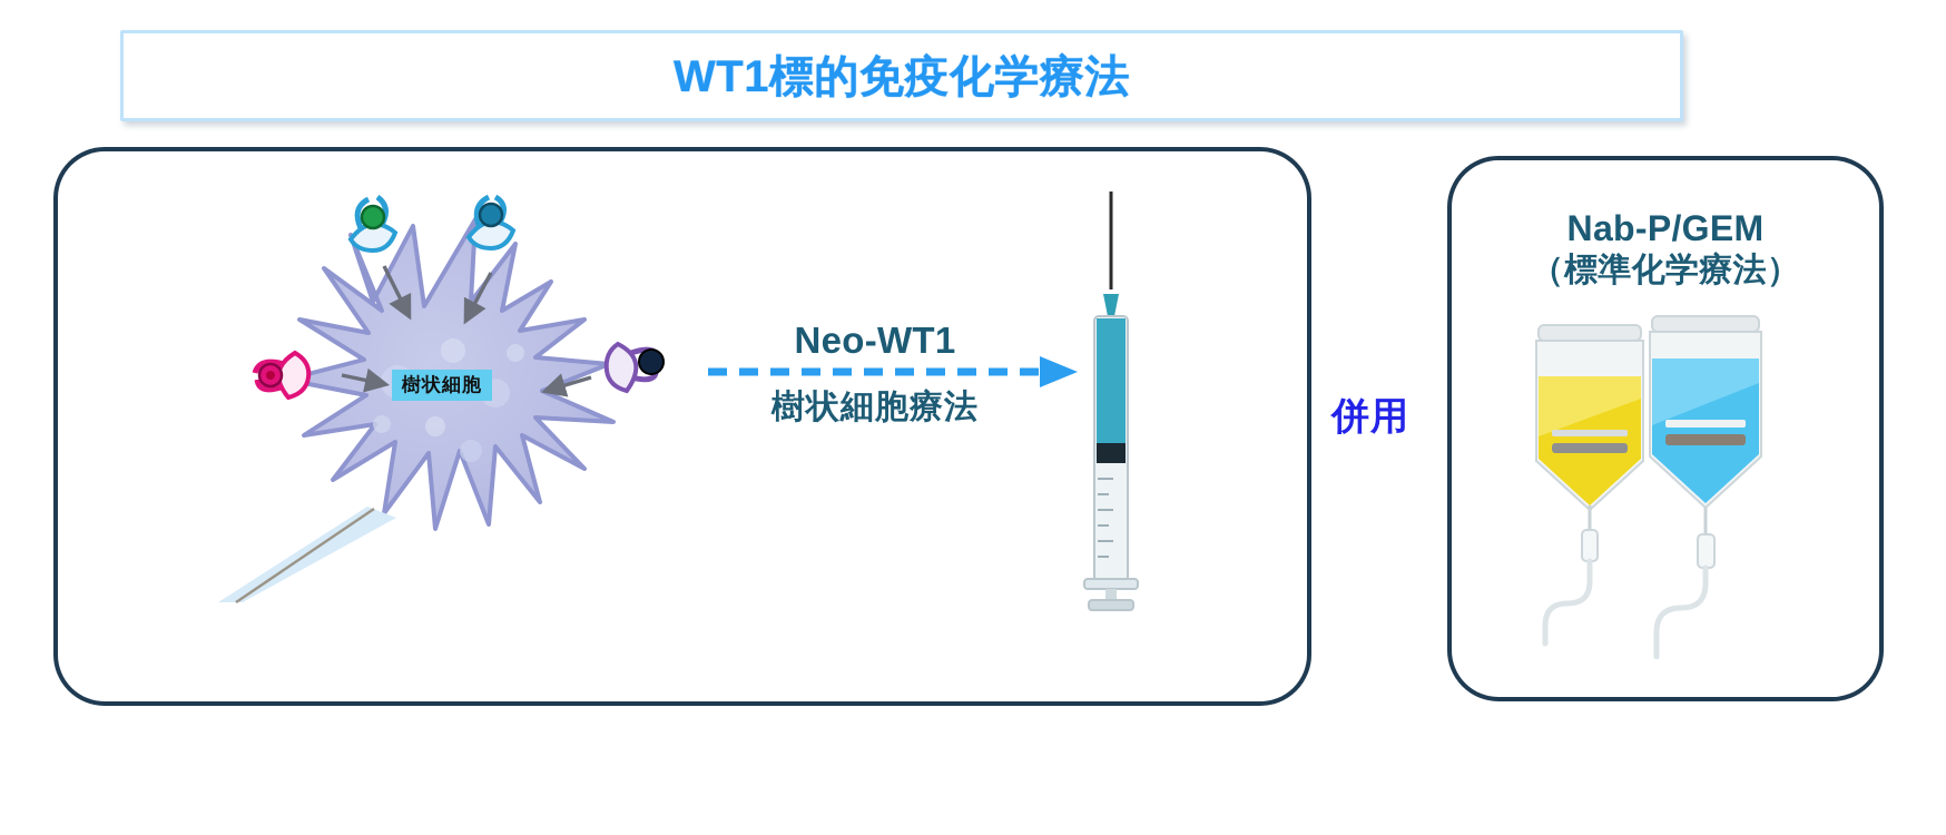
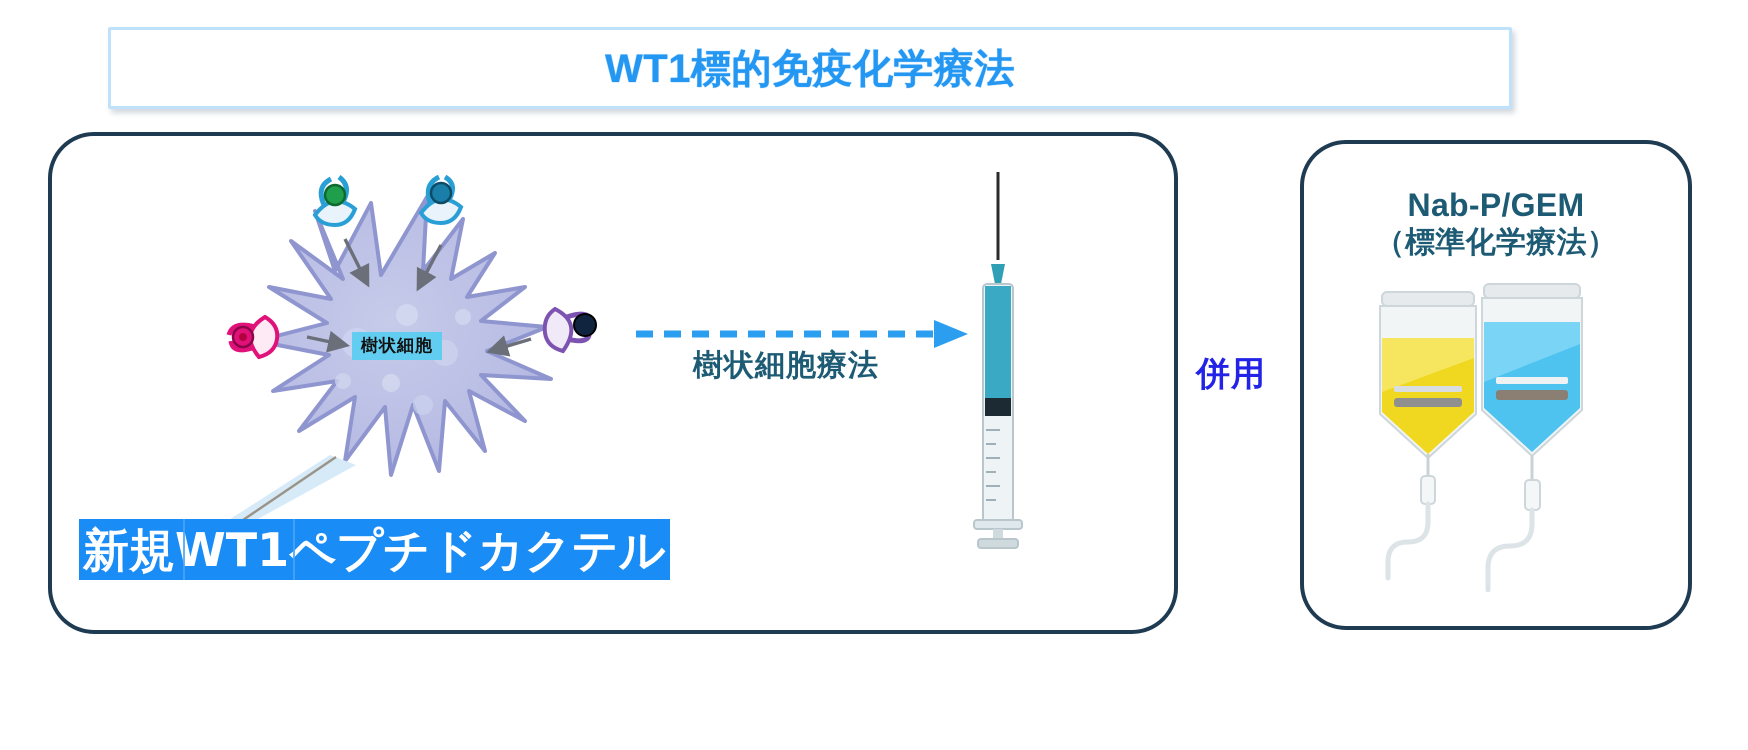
  WT1標的免疫化学療法
  樹状細胞
- Neo-WT1
  樹状細胞療法
+ 新規WT1ペプチドカクテル
  併用
  Nab-P/GEM
  （標準化学療法）
